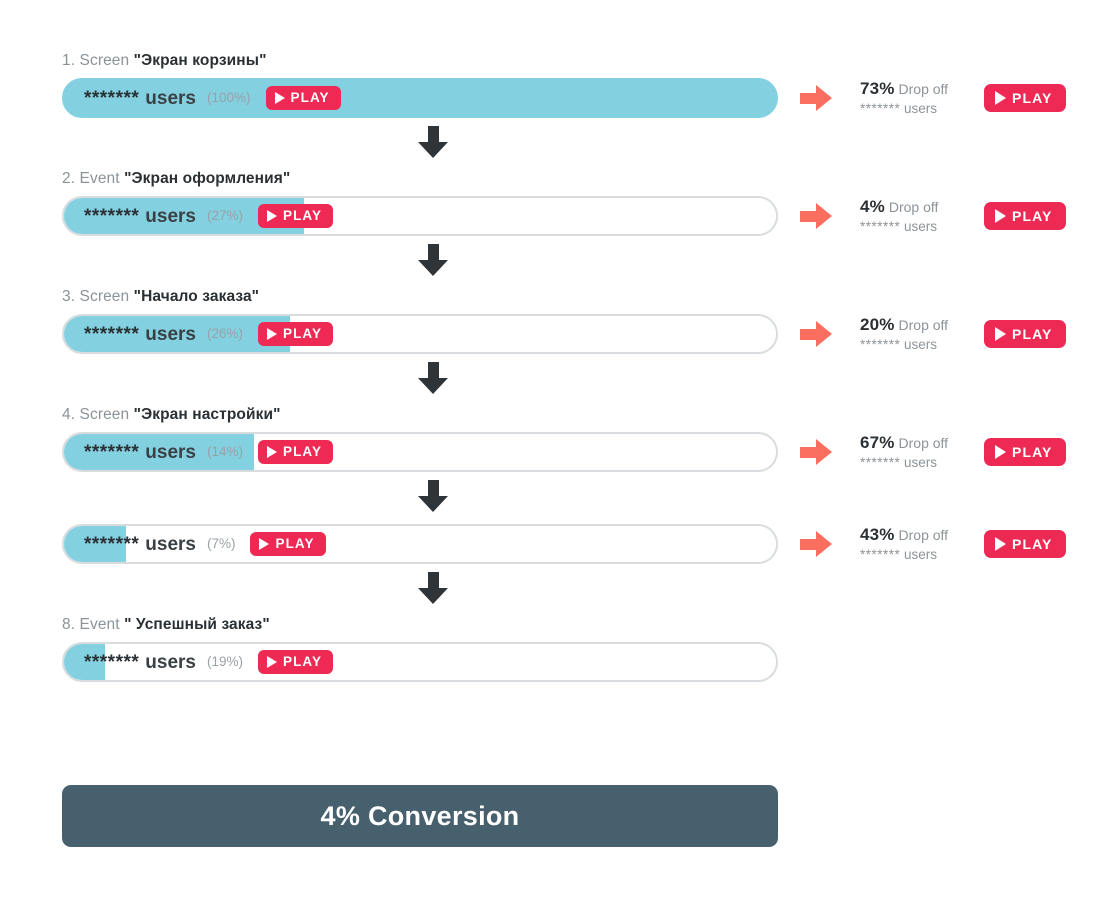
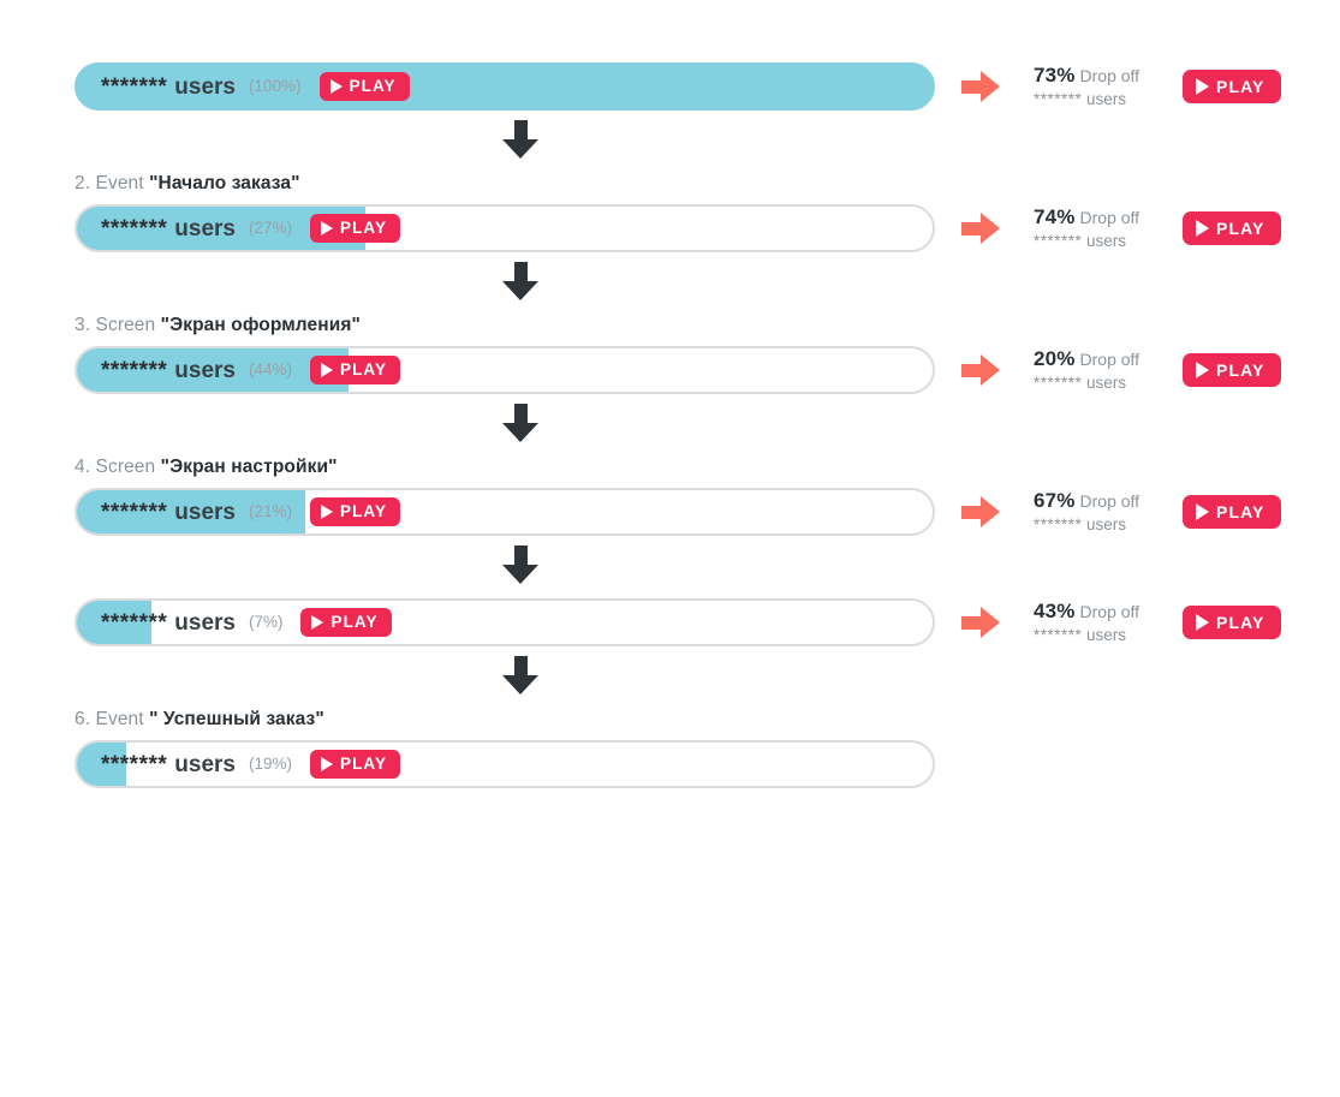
- 1. Screen "Экран корзины"
  *******
  users
  (100%)
  PLAY
  73% Drop off
  ******* users
  PLAY
- 2. Event "Экран оформления"
+ 2. Event "Начало заказа"
  *******
  users
  (27%)
  PLAY
- 4% Drop off
+ 74% Drop off
  ******* users
  PLAY
- 3. Screen "Начало заказа"
+ 3. Screen "Экран оформления"
  *******
  users
- (26%)
+ (44%)
  PLAY
  20% Drop off
  ******* users
  PLAY
  4. Screen "Экран настройки"
  *******
  users
- (14%)
+ (21%)
  PLAY
  67% Drop off
  ******* users
  PLAY
  *******
  users
  (7%)
  PLAY
  43% Drop off
  ******* users
  PLAY
- 8. Event " Успешный заказ"
+ 6. Event " Успешный заказ"
  *******
  users
  (19%)
  PLAY
- 4% Conversion
